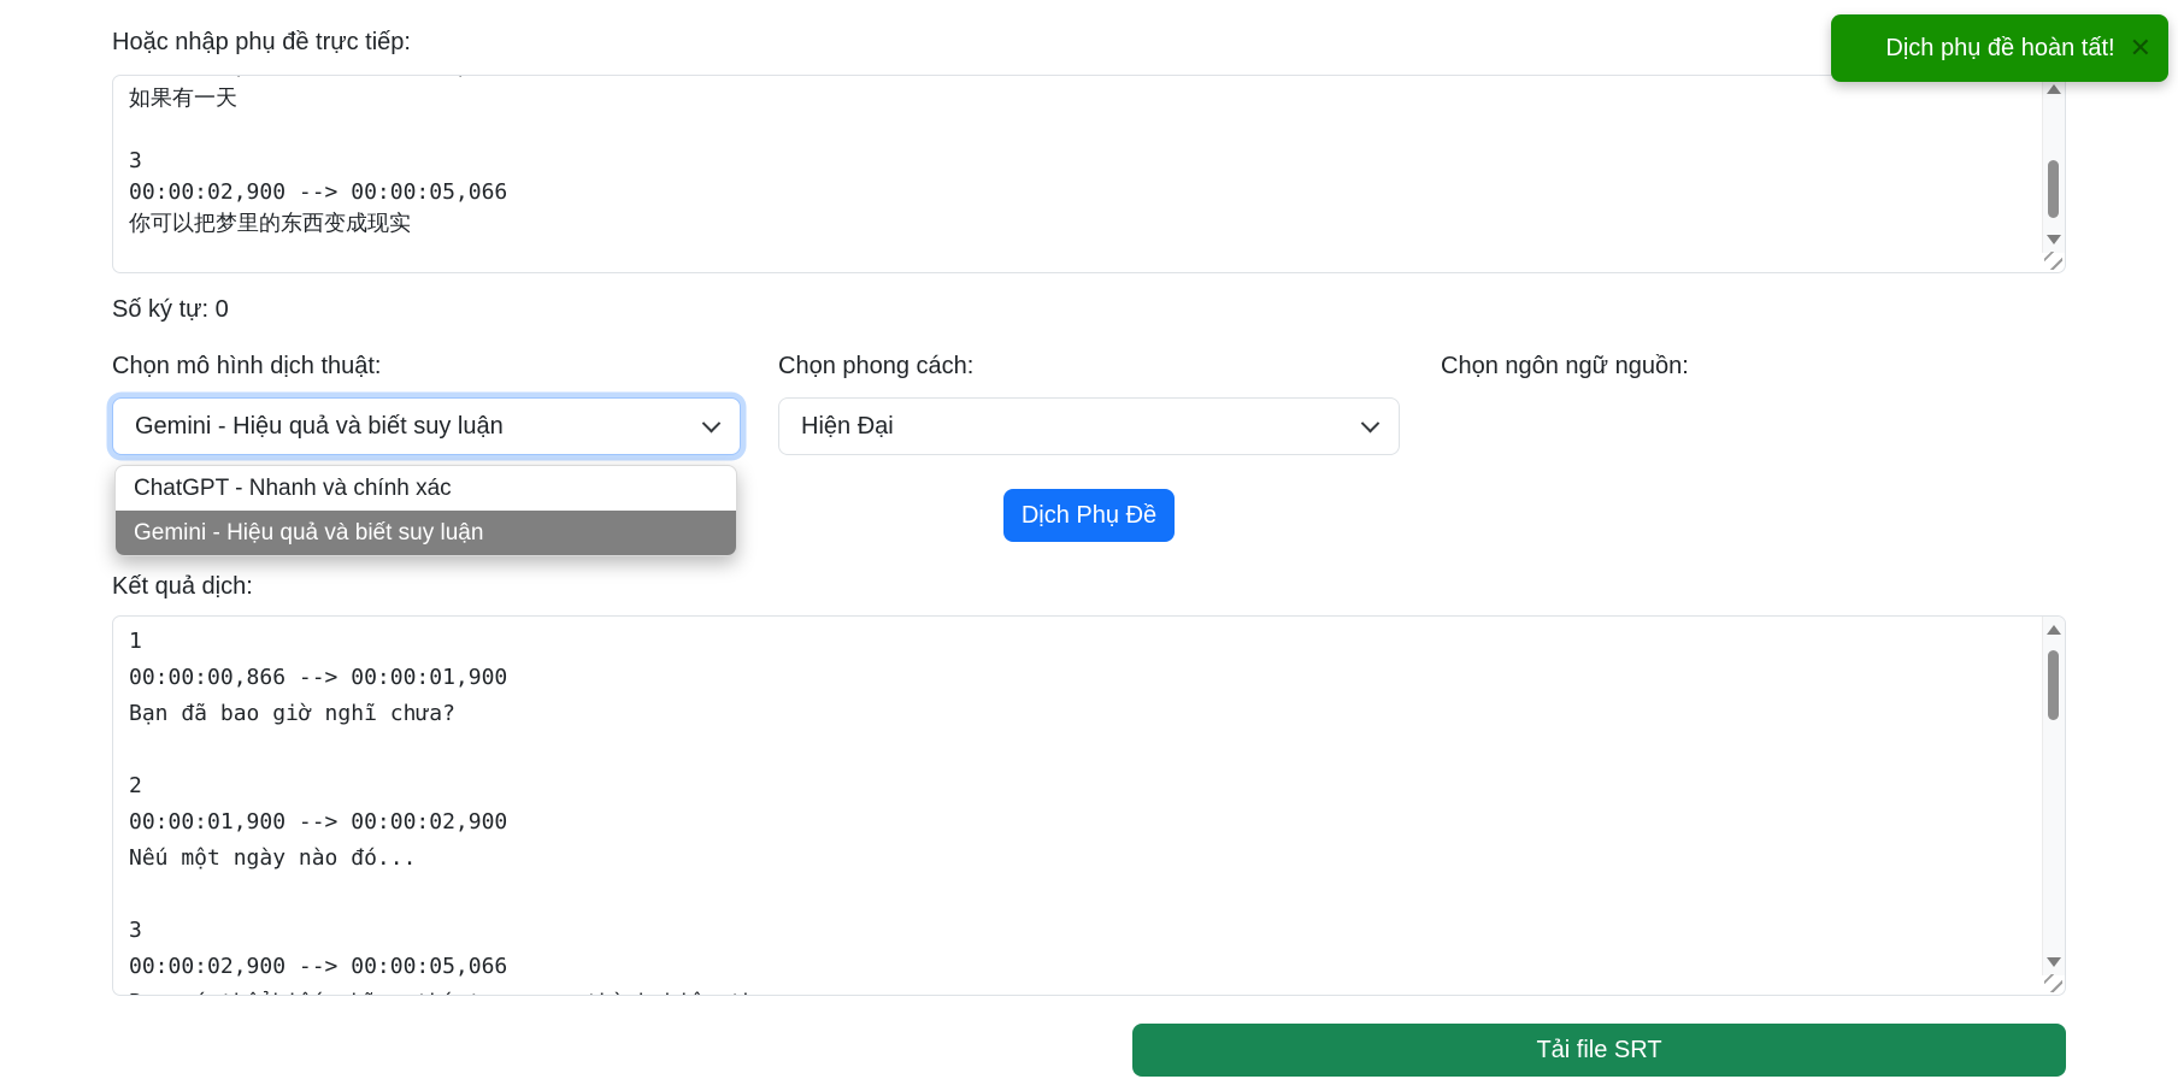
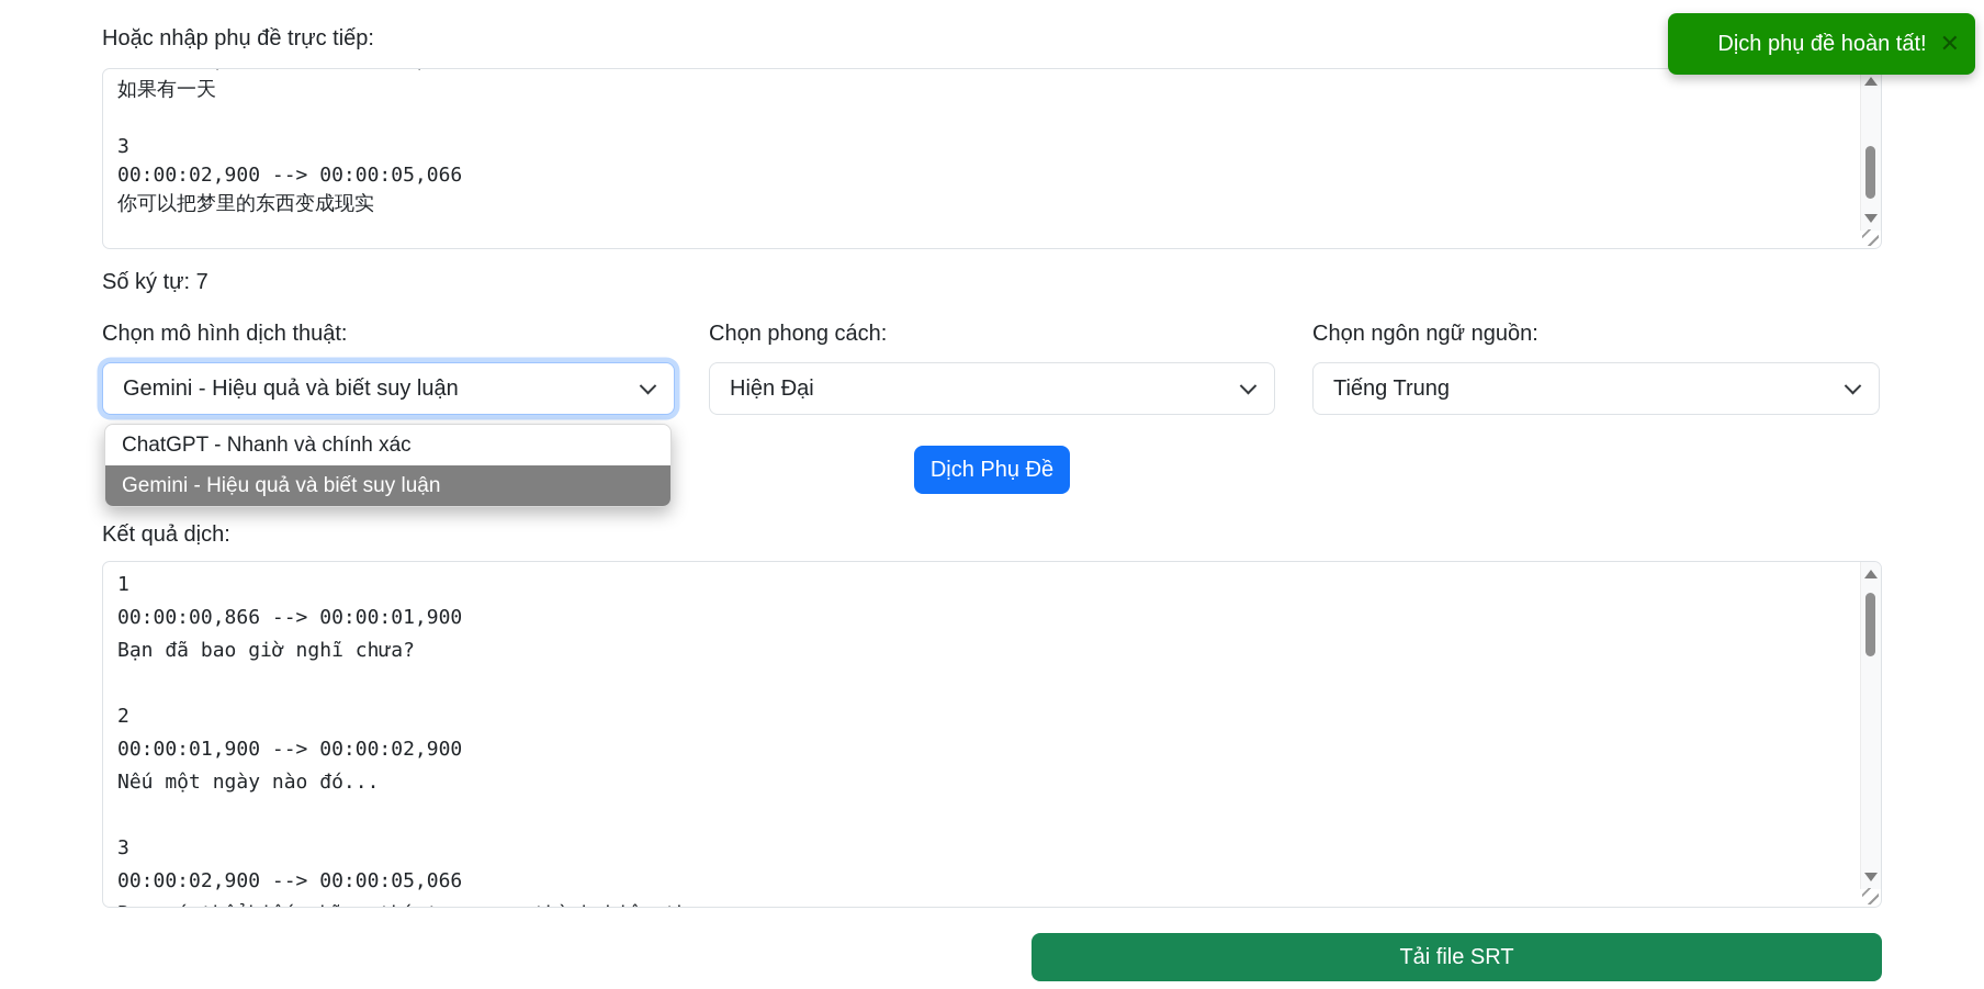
  Hoặc nhập phụ đề trực tiếp:
  如果有一天
  3
  00:00:02,900 --> 00:00:05,066
  你可以把梦里的东西变成现实
  Dịch phụ đề hoàn tất!
  ✕
- Số ký tự: 0
+ Số ký tự: 7
  Chọn mô hình dịch thuật:
  Chọn phong cách:
  Chọn ngôn ngữ nguồn:
  Gemini - Hiệu quả và biết suy luận
  Hiện Đại
+ Tiếng Trung
  ChatGPT - Nhanh và chính xác
  Gemini - Hiệu quả và biết suy luận
  Dịch Phụ Đề
  Kết quả dịch:
  1
  00:00:00,866 --> 00:00:01,900
  Bạn đã bao giờ nghĩ chưa?
  2
  00:00:01,900 --> 00:00:02,900
  Nếu một ngày nào đó...
  3
  00:00:02,900 --> 00:00:05,066
  Tải file SRT
